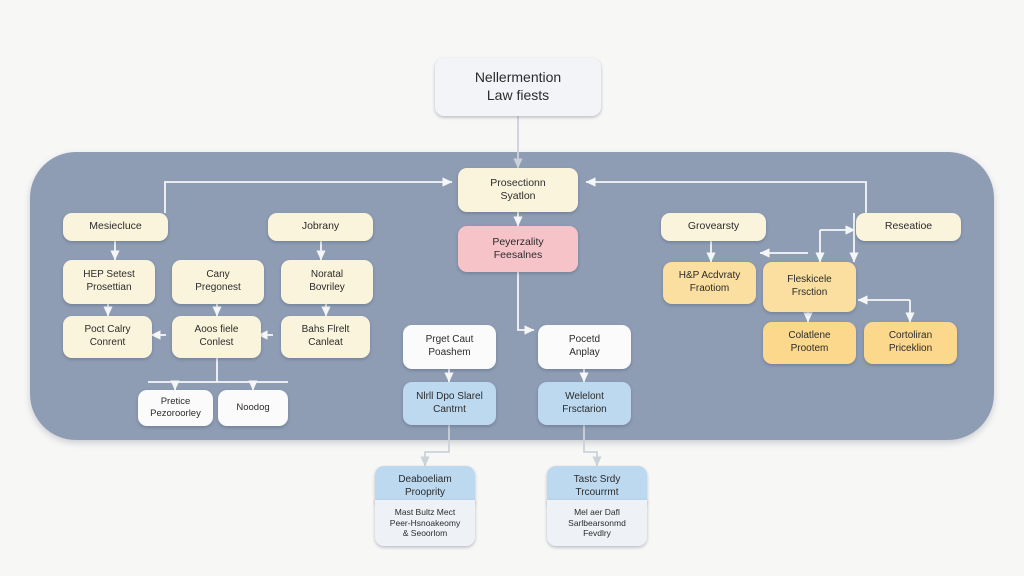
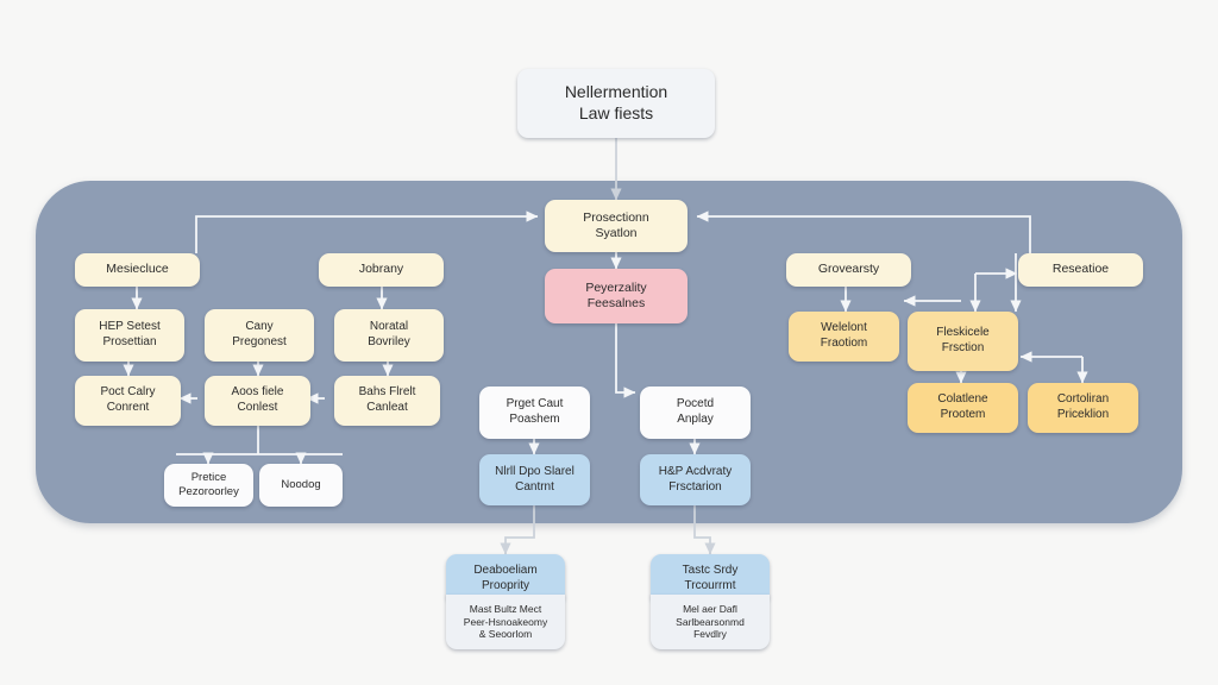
  Nellermention
  Law fiests
  Prosectionn
  Syatlon
  Peyerzality
  Feesalnes
  Mesiecluce
  Jobrany
  HEP Setest
  Prosettian
  Cany
  Pregonest
  Noratal
  Bovriley
  Poct Calry
  Conrent
  Aoos fiele
  Conlest
  Bahs Flrelt
  Canleat
  Pretice
  Pezoroorley
  Noodog
  Prget Caut
  Poashem
  Pocetd
  Anplay
  Nlrll Dpo Slarel
  Cantrnt
- Welelont
+ H&P Acdvraty
  Frsctarion
  Deaboeliam
  Prooprity
  Mast Bultz Mect
  Peer-Hsnoakeomy
  & Seoorlom
  Tastc Srdy
  Trcourrmt
  Mel aer Dafl
  Sarlbearsonmd
  Fevdlry
  Grovearsty
  Reseatioe
- H&P Acdvraty
+ Welelont
  Fraotiom
  Fleskicele
  Frsction
  Colatlene
  Prootem
  Cortoliran
  Priceklion
